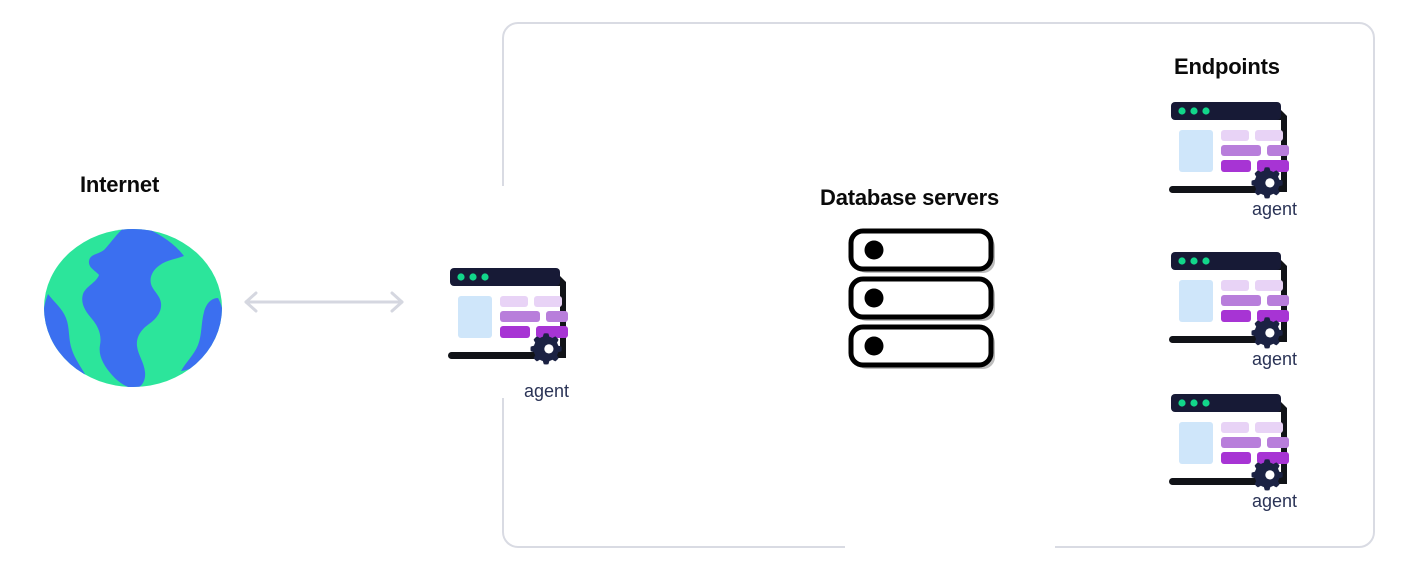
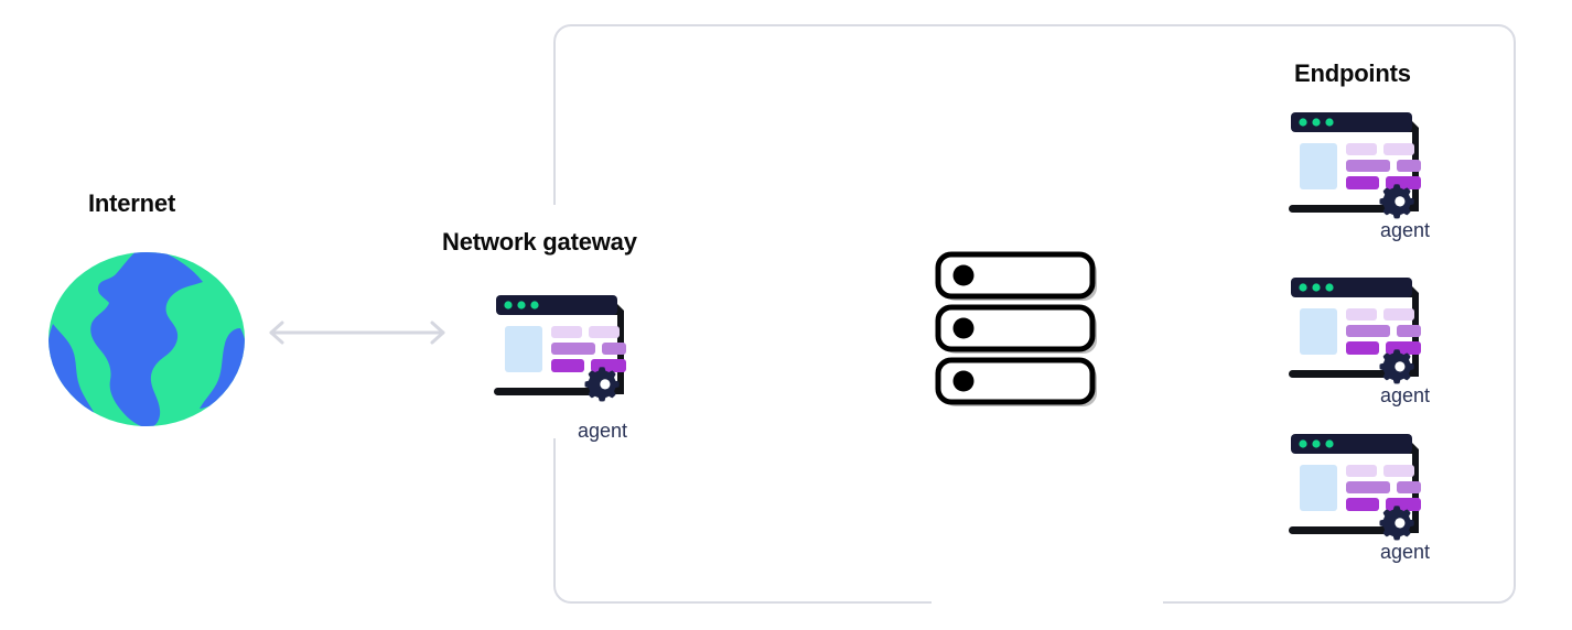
  Internet
+ Network gateway
  agent
- Database servers
  Endpoints
  agent
  agent
  agent
